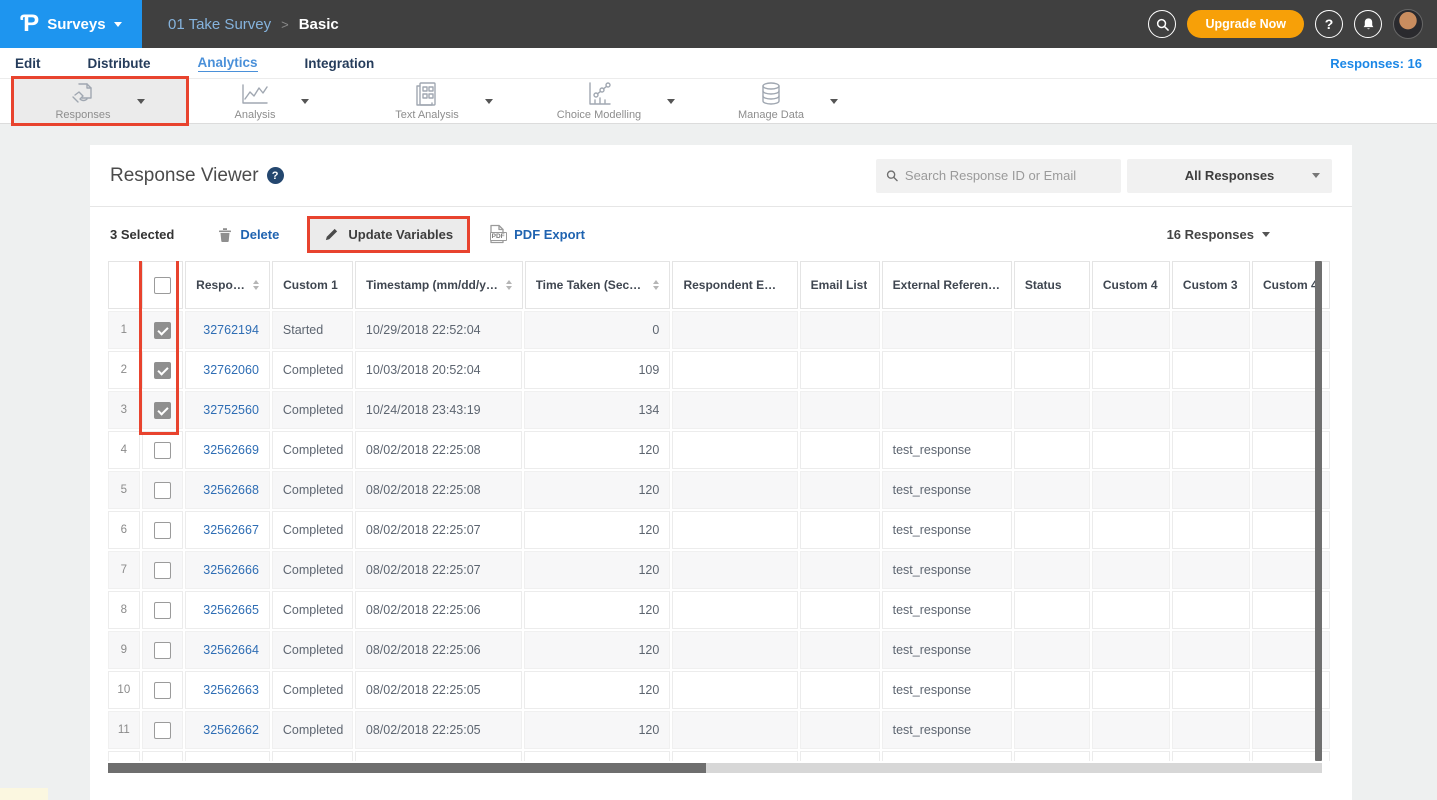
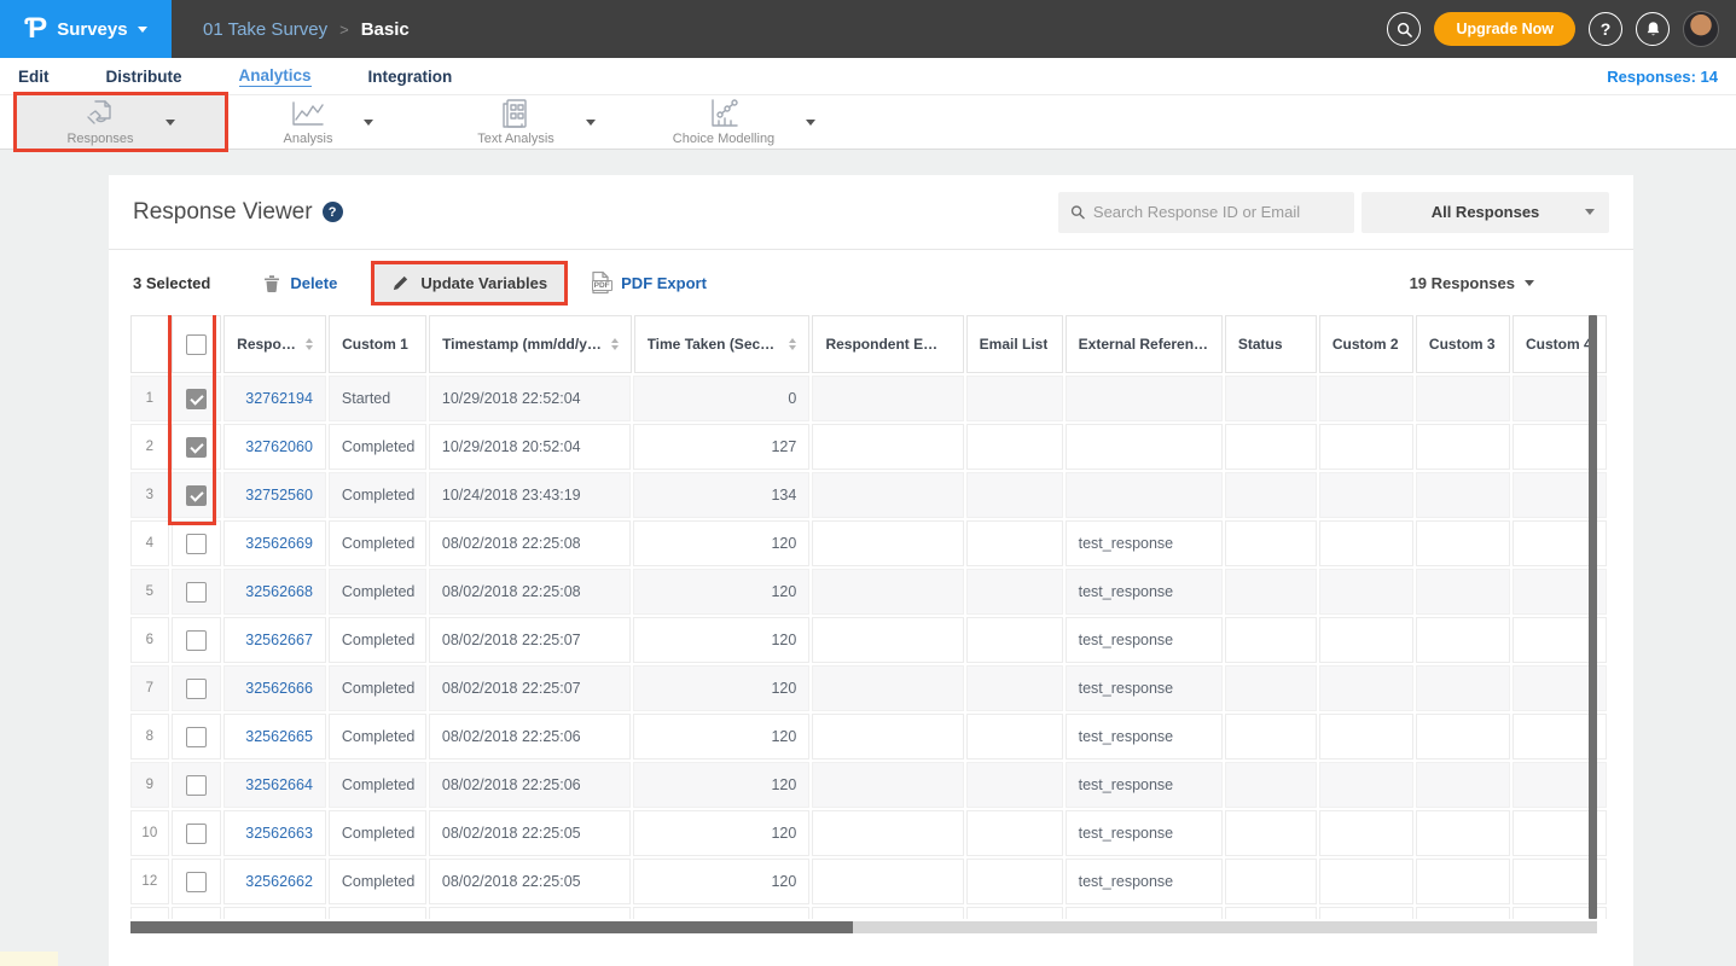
  Ƥ
  Surveys
  01 Take Survey
  >
  Basic
  Upgrade Now
  ?
  Edit
  Distribute
  Analytics
  Integration
- Responses: 16
+ Responses: 14
  Responses
  Analysis
  Text Analysis
  Choice Modelling
- Manage Data
  Response Viewer
  ?
  Search Response ID or Email
  All Responses
  3 Selected
  Delete
  Update Variables
  PDF Export
- 16 Responses
+ 19 Responses
  Respons
  Custom 1
  Timestamp (mm/dd/yyy
  Time Taken (Secon
  Respondent Email
  Email List
  External Reference
  Status
- Custom 4
+ Custom 2
  Custom 3
  Custom
  1
  32762194
  Started
  10/29/2018 22:52:04
  0
  2
  32762060
  Completed
- 10/03/2018 20:52:04
+ 10/29/2018 20:52:04
- 109
+ 127
  3
  32752560
  Completed
  10/24/2018 23:43:19
  134
  4
  32562669
  Completed
  08/02/2018 22:25:08
  120
  test_response
  5
  32562668
  Completed
  08/02/2018 22:25:08
  120
  test_response
  6
  32562667
  Completed
  08/02/2018 22:25:07
  120
  test_response
  7
  32562666
  Completed
  08/02/2018 22:25:07
  120
  test_response
  8
  32562665
  Completed
  08/02/2018 22:25:06
  120
  test_response
  9
  32562664
  Completed
  08/02/2018 22:25:06
  120
  test_response
  10
  32562663
  Completed
  08/02/2018 22:25:05
  120
  test_response
- 11
+ 12
  32562662
  Completed
  08/02/2018 22:25:05
  120
  test_response
